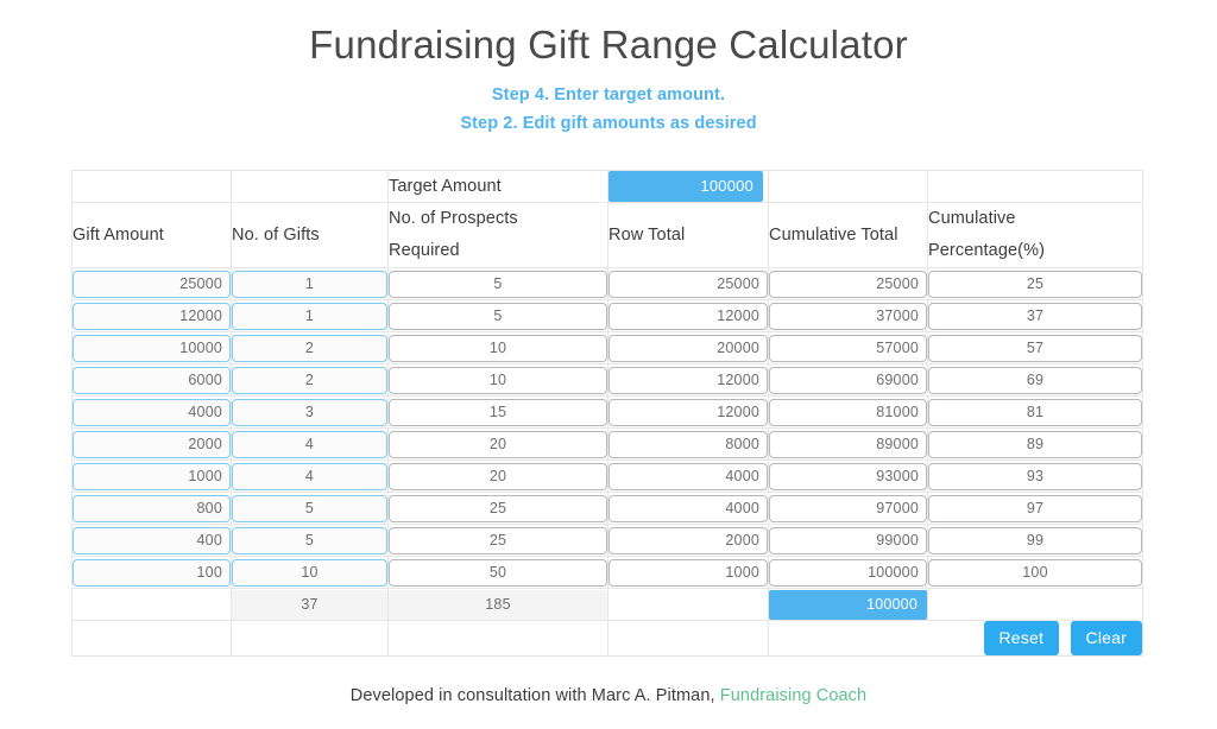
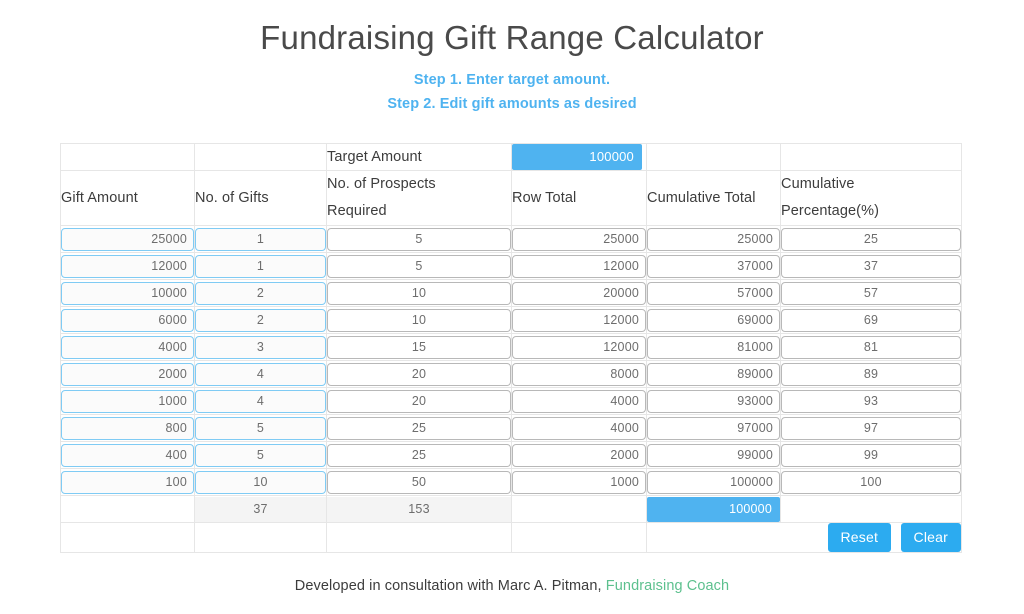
  Fundraising Gift Range Calculator
- Step 4. Enter target amount.
+ Step 1. Enter target amount.
  Step 2. Edit gift amounts as desired
  		Target Amount	100000
  Gift Amount	No. of Gifts	No. of Prospects Required	Row Total	Cumulative Total	Cumulative Percentage(%)
  25000	1	5	25000	25000	25
  12000	1	5	12000	37000	37
  10000	2	10	20000	57000	57
  6000	2	10	12000	69000	69
  4000	3	15	12000	81000	81
  2000	4	20	8000	89000	89
  1000	4	20	4000	93000	93
  800	5	25	4000	97000	97
  400	5	25	2000	99000	99
  100	10	50	1000	100000	100
- 	37	185		100000
+ 	37	153		100000
  				Reset Clear
  Developed in consultation with Marc A. Pitman, Fundraising Coach
